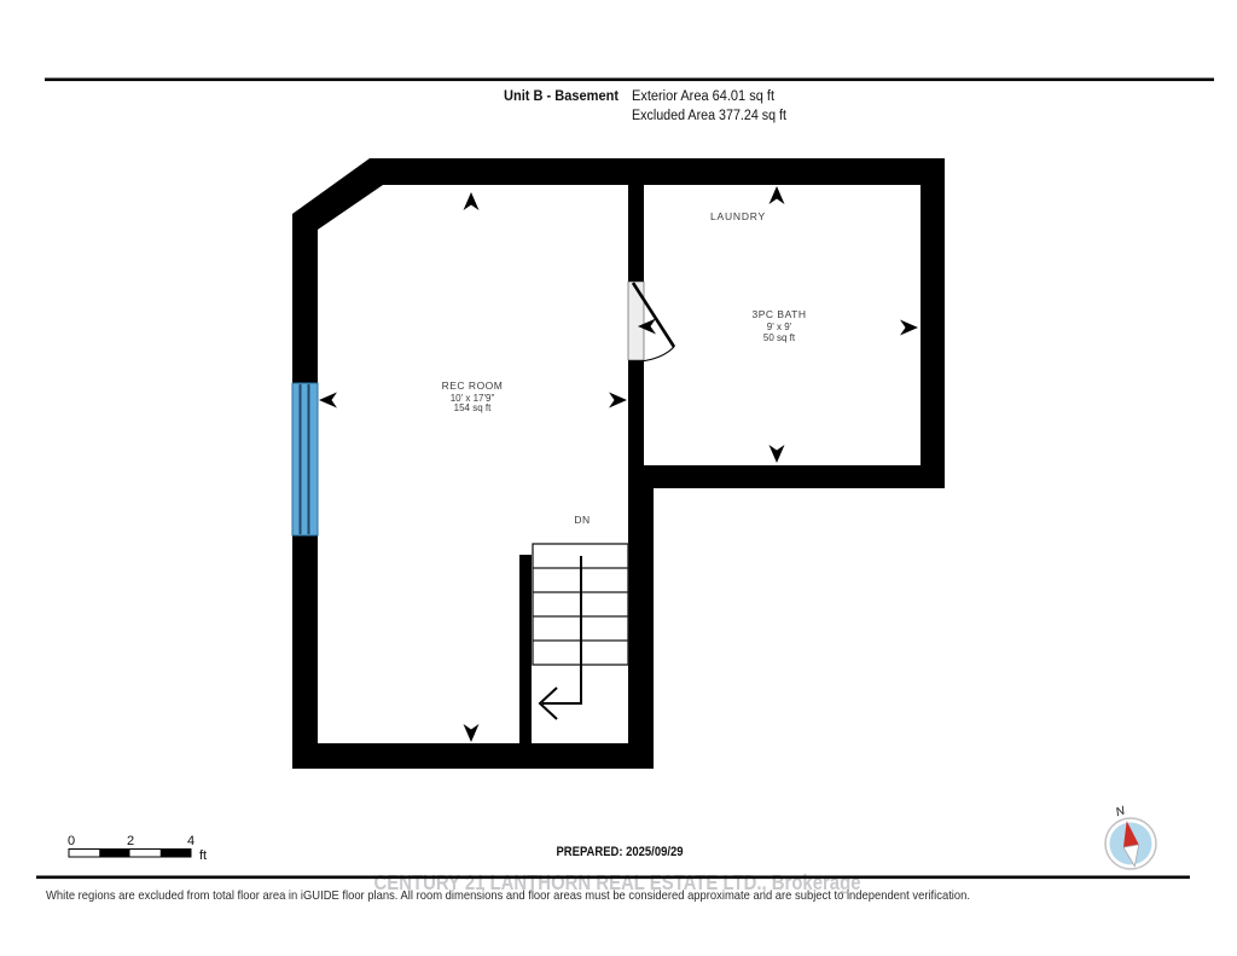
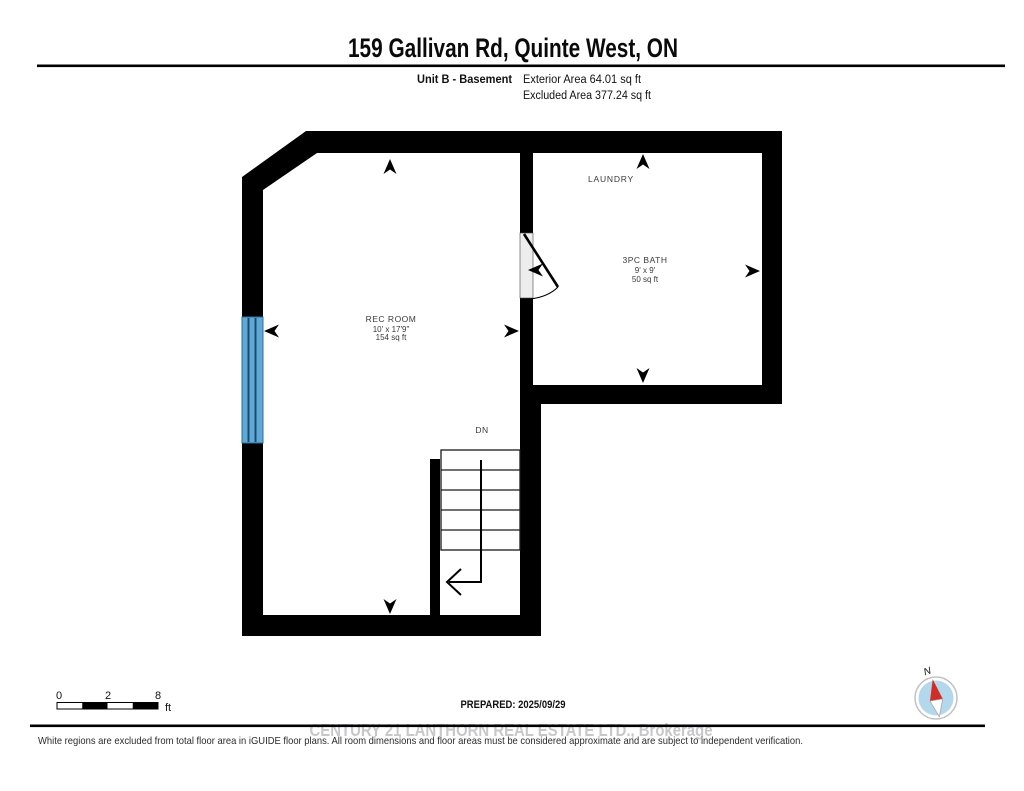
+ 159 Gallivan Rd, Quinte West, ON
  Unit B - Basement
  Exterior Area 64.01 sq ft
  Excluded Area 377.24 sq ft
  LAUNDRY
  3PC BATH
  9' x 9'
  50 sq ft
  REC ROOM
  10' x 17'9"
  154 sq ft
  DN
  0
  2
- 4
+ 8
  ft
  PREPARED: 2025/09/29
  CENTURY 21 LANTHORN REAL ESTATE LTD., Brokerage
  White regions are excluded from total floor area in iGUIDE floor plans. All room dimensions and floor areas must be considered approximate and are subject to independent verification.
